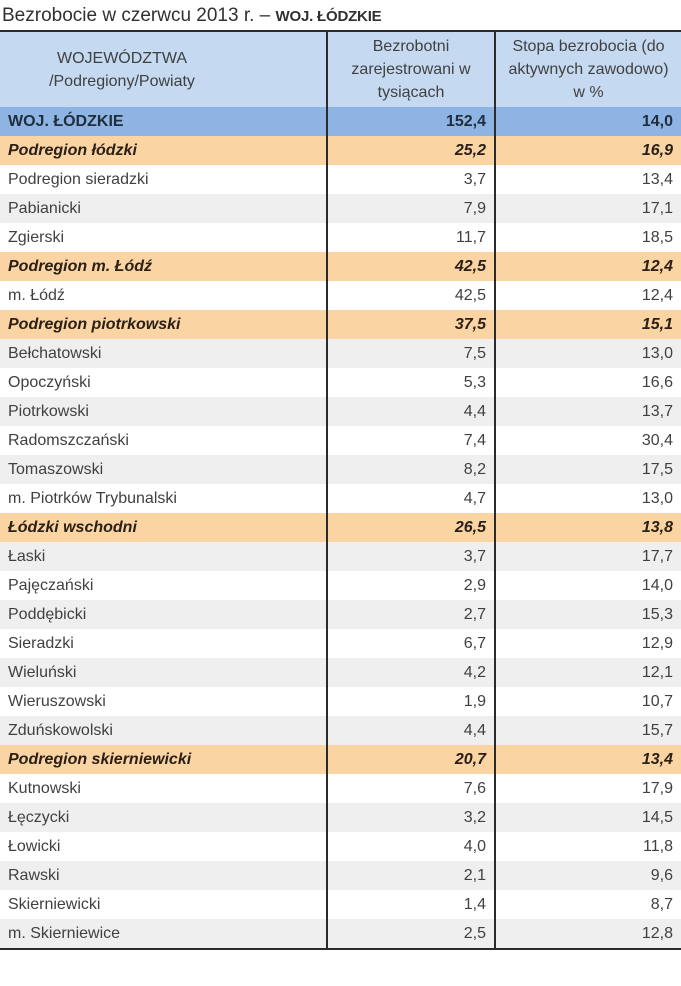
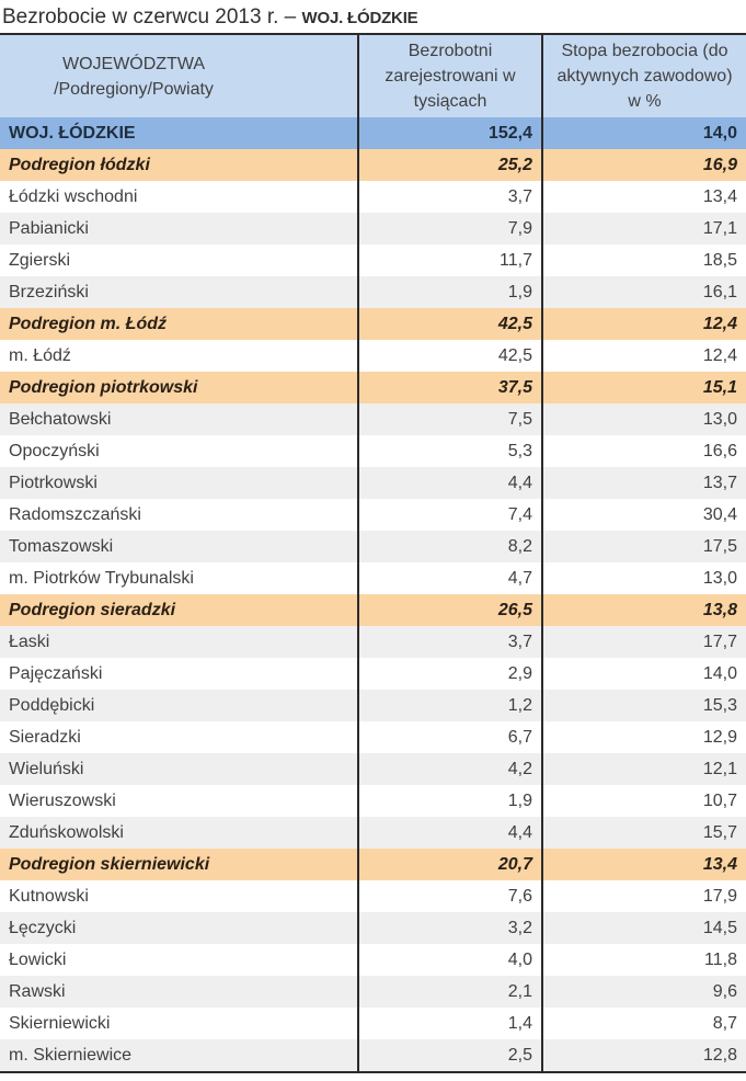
  Bezrobocie w czerwcu 2013 r. – WOJ. ŁÓDZKIE
  WOJEWÓDZTWA /Podregiony/Powiaty	Bezrobotni zarejestrowani w tysiącach	Stopa bezrobocia (do aktywnych zawodowo) w %
  WOJ. ŁÓDZKIE	152,4	14,0
  Podregion łódzki	25,2	16,9
- Podregion sieradzki	3,7	13,4
+ Łódzki wschodni	3,7	13,4
  Pabianicki	7,9	17,1
  Zgierski	11,7	18,5
+ Brzeziński	1,9	16,1
  Podregion m. Łódź	42,5	12,4
  m. Łódź	42,5	12,4
  Podregion piotrkowski	37,5	15,1
  Bełchatowski	7,5	13,0
  Opoczyński	5,3	16,6
  Piotrkowski	4,4	13,7
  Radomszczański	7,4	30,4
  Tomaszowski	8,2	17,5
  m. Piotrków Trybunalski	4,7	13,0
- Łódzki wschodni	26,5	13,8
+ Podregion sieradzki	26,5	13,8
  Łaski	3,7	17,7
  Pajęczański	2,9	14,0
- Poddębicki	2,7	15,3
+ Poddębicki	1,2	15,3
  Sieradzki	6,7	12,9
  Wieluński	4,2	12,1
  Wieruszowski	1,9	10,7
  Zduńskowolski	4,4	15,7
  Podregion skierniewicki	20,7	13,4
  Kutnowski	7,6	17,9
  Łęczycki	3,2	14,5
  Łowicki	4,0	11,8
  Rawski	2,1	9,6
  Skierniewicki	1,4	8,7
  m. Skierniewice	2,5	12,8
